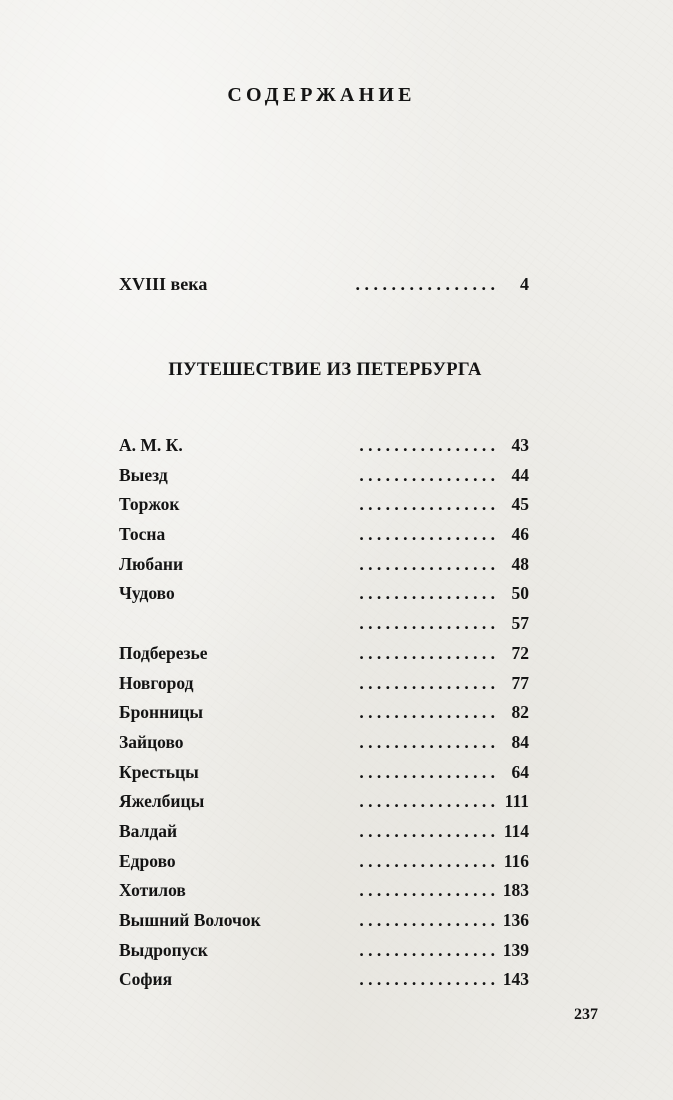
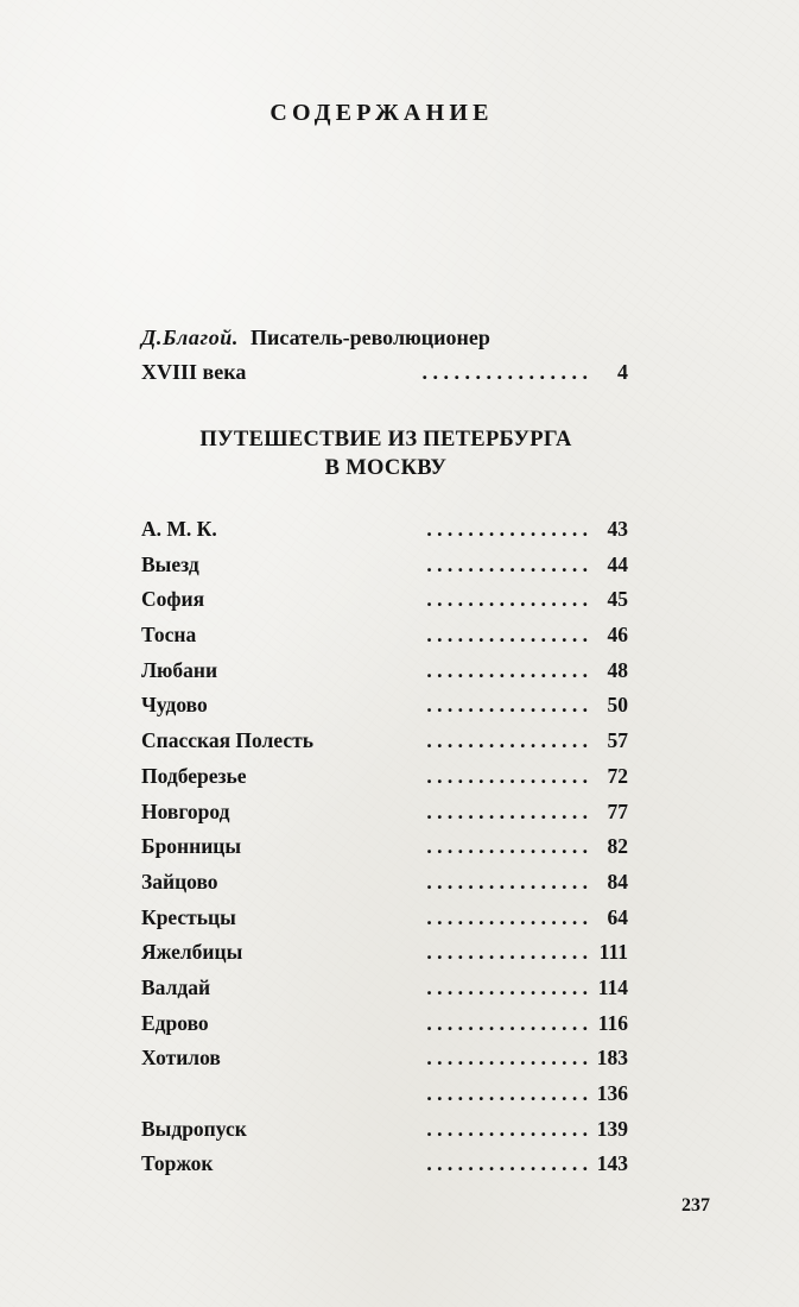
  СОДЕРЖАНИЕ
+ Д.Благой. Писатель-революционер
  XVIII века
  . . . . . . . . . . . . . . . .
  4
  ПУТЕШЕСТВИЕ ИЗ ПЕТЕРБУРГА
+ В МОСКВУ
  А. М. К.
  . . . . . . . . . . . . . . . .
  43
  Выезд
  . . . . . . . . . . . . . . . .
  44
- Торжок
+ София
  . . . . . . . . . . . . . . . .
  45
  Тосна
  . . . . . . . . . . . . . . . .
  46
  Любани
  . . . . . . . . . . . . . . . .
  48
  Чудово
  . . . . . . . . . . . . . . . .
  50
+ Спасская Полесть
  . . . . . . . . . . . . . . . .
  57
  Подберезье
  . . . . . . . . . . . . . . . .
  72
  Новгород
  . . . . . . . . . . . . . . . .
  77
  Бронницы
  . . . . . . . . . . . . . . . .
  82
  Зайцово
  . . . . . . . . . . . . . . . .
  84
  Крестьцы
  . . . . . . . . . . . . . . . .
  64
  Яжелбицы
  . . . . . . . . . . . . . . . .
  111
  Валдай
  . . . . . . . . . . . . . . . .
  114
  Едрово
  . . . . . . . . . . . . . . . .
  116
  Хотилов
  . . . . . . . . . . . . . . . .
  183
- Вышний Волочок
  . . . . . . . . . . . . . . . .
  136
  Выдропуск
  . . . . . . . . . . . . . . . .
  139
- София
+ Торжок
  . . . . . . . . . . . . . . . .
  143
  237
